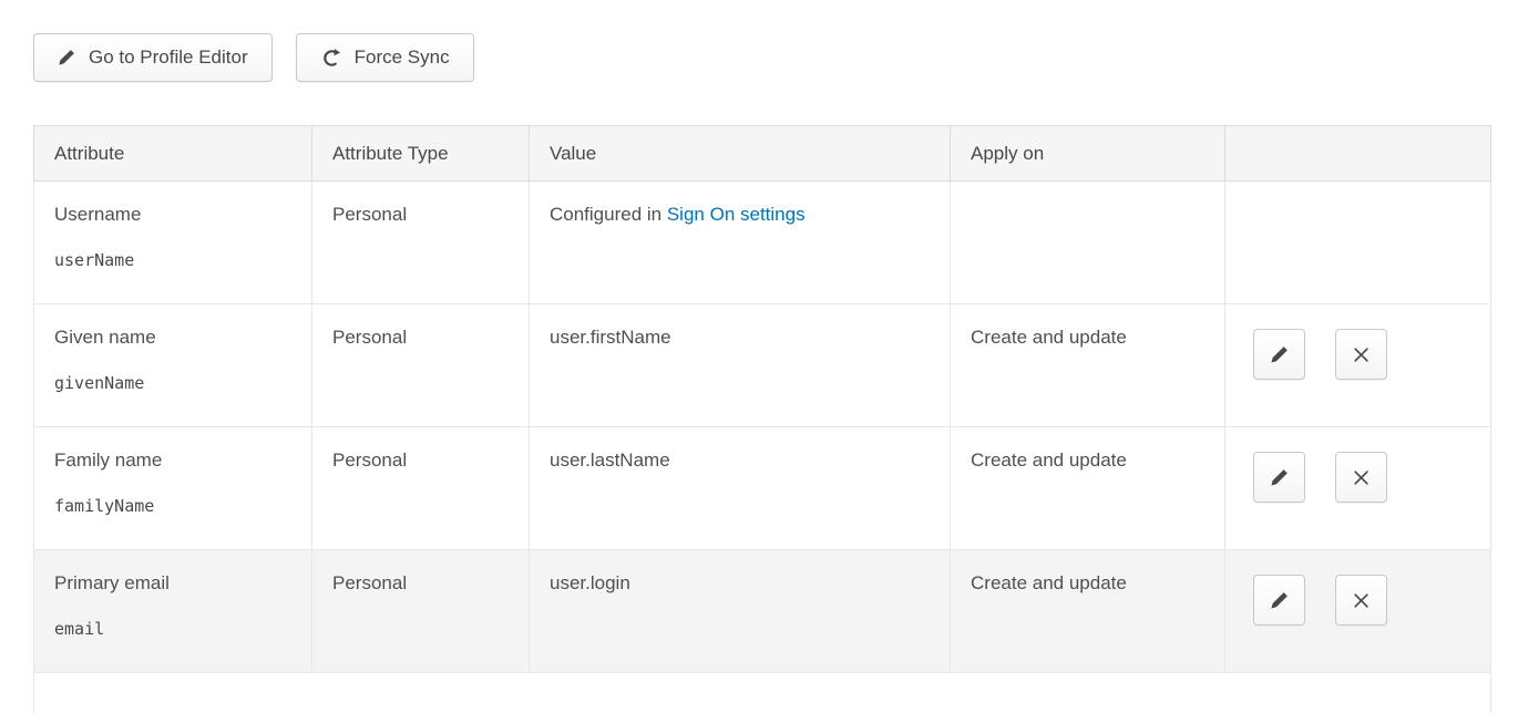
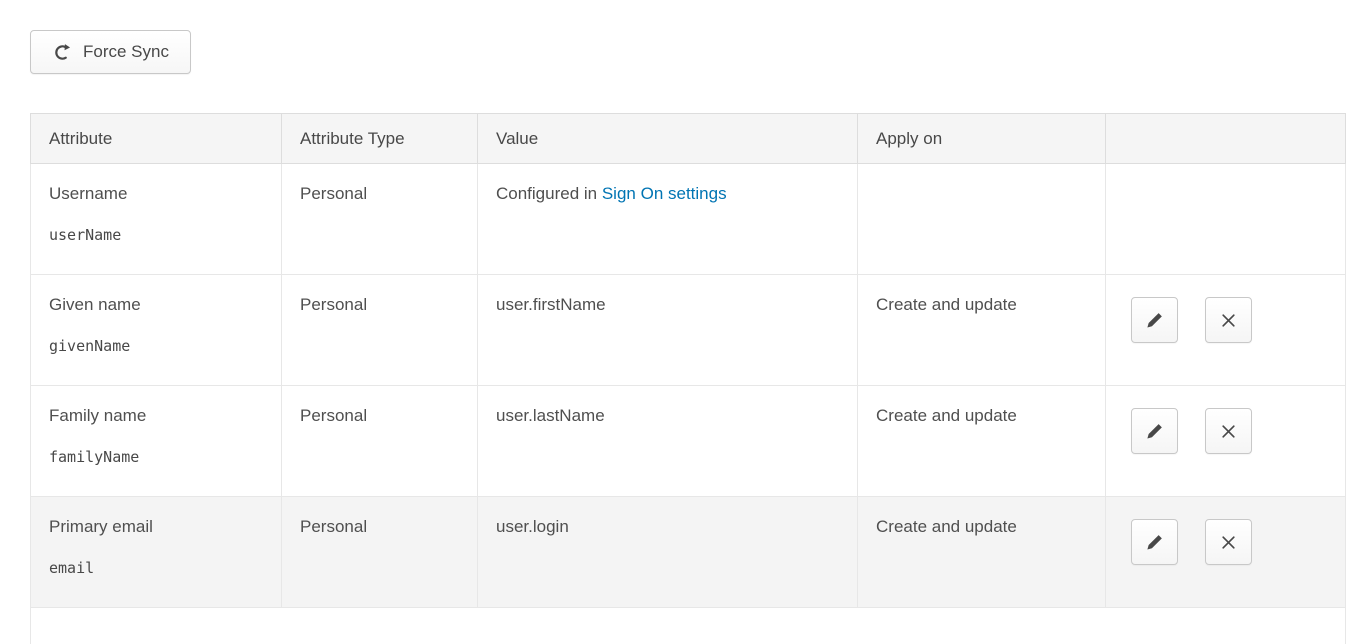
- Go to Profile Editor
  Force Sync
  Attribute	Attribute Type	Value	Apply on
  Username userName	Personal	Configured in Sign On settings
  Given name givenName	Personal	user.firstName	Create and update
  Family name familyName	Personal	user.lastName	Create and update
  Primary email email	Personal	user.login	Create and update
